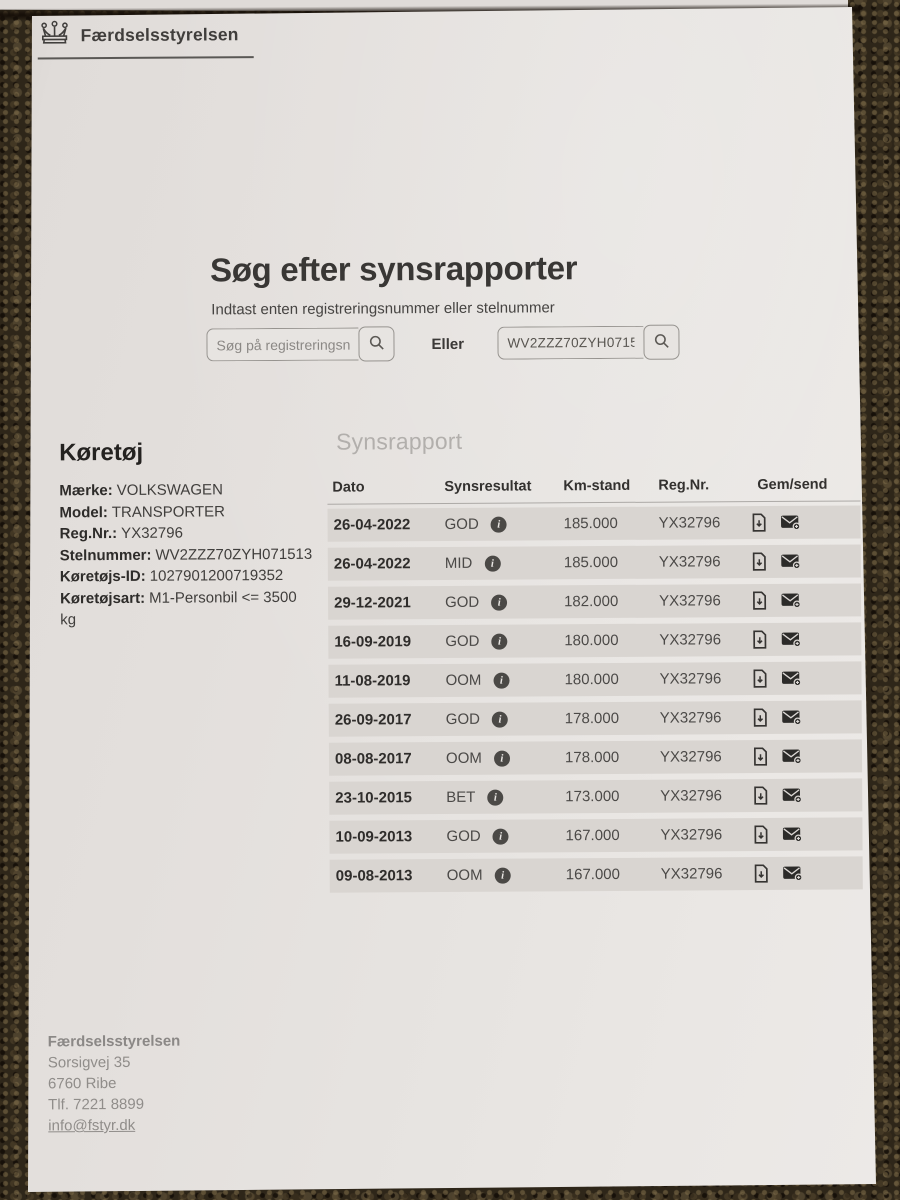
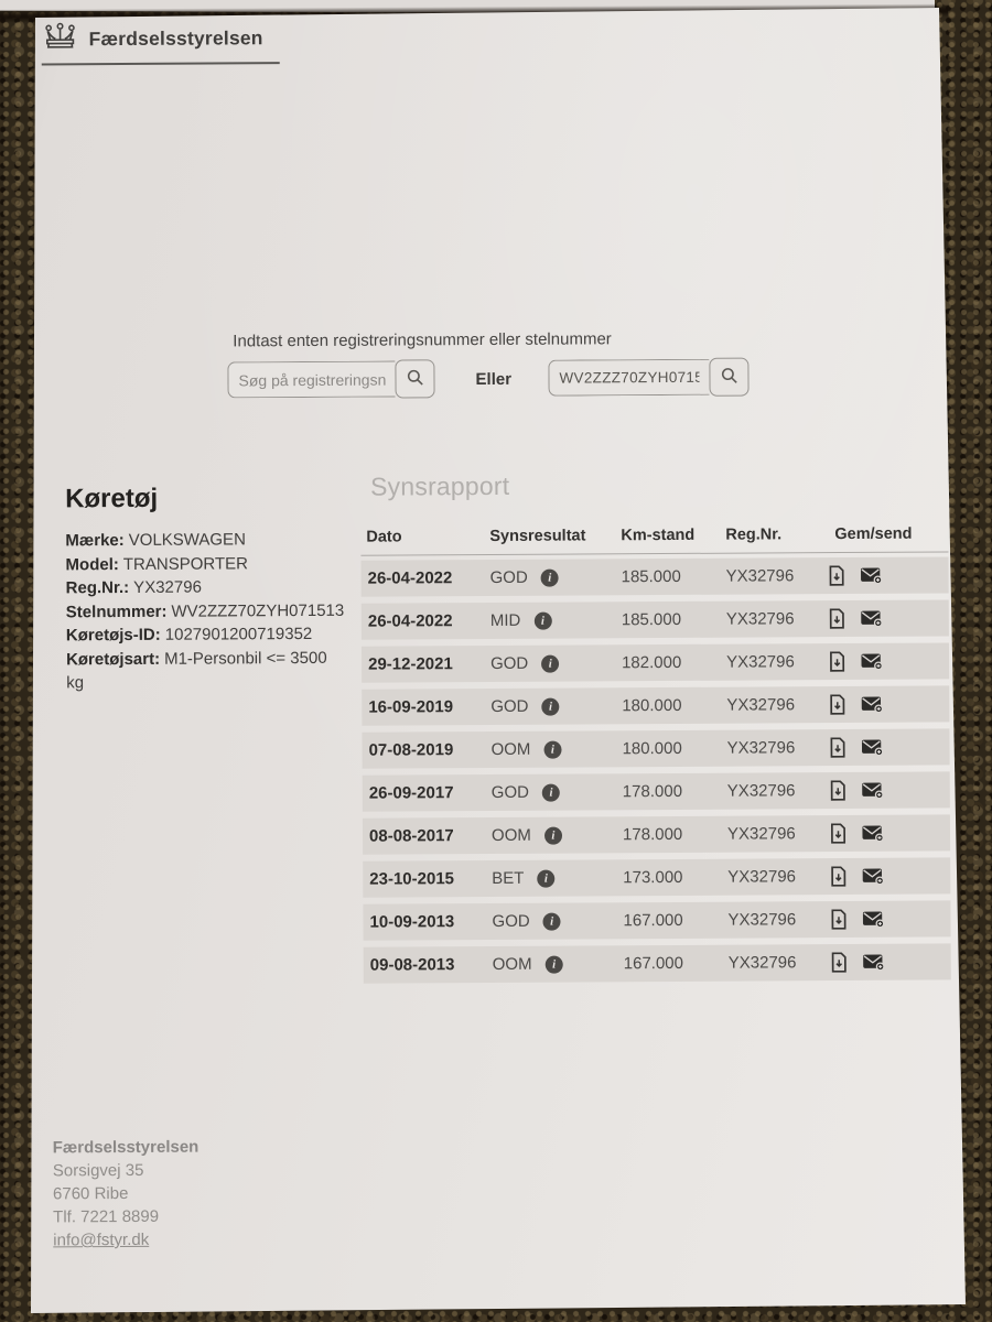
  Færdselsstyrelsen
- Søg efter synsrapporter
  Indtast enten registreringsnummer eller stelnummer
  Søg på registreringsn
  Eller
  WV2ZZZ70ZYH0715
  Køretøj
  Mærke: VOLKSWAGEN
  Model: TRANSPORTER
  Reg.Nr.: YX32796
  Stelnummer: WV2ZZZ70ZYH071513
  Køretøjs-ID: 1027901200719352
  Køretøjsart: M1-Personbil <= 3500 kg
  Synsrapport
  Dato
  Synsresultat
  Km-stand
  Reg.Nr.
  Gem/send
  26-04-2022
  GOD
  i
  185.000
  YX32796
  26-04-2022
  MID
  i
  185.000
  YX32796
  29-12-2021
  GOD
  i
  182.000
  YX32796
  16-09-2019
  GOD
  i
  180.000
  YX32796
- 11-08-2019
+ 07-08-2019
  OOM
  i
  180.000
  YX32796
  26-09-2017
  GOD
  i
  178.000
  YX32796
  08-08-2017
  OOM
  i
  178.000
  YX32796
  23-10-2015
  BET
  i
  173.000
  YX32796
  10-09-2013
  GOD
  i
  167.000
  YX32796
  09-08-2013
  OOM
  i
  167.000
  YX32796
  Færdselsstyrelsen
  Sorsigvej 35
  6760 Ribe
  Tlf. 7221 8899
  info@fstyr.dk
